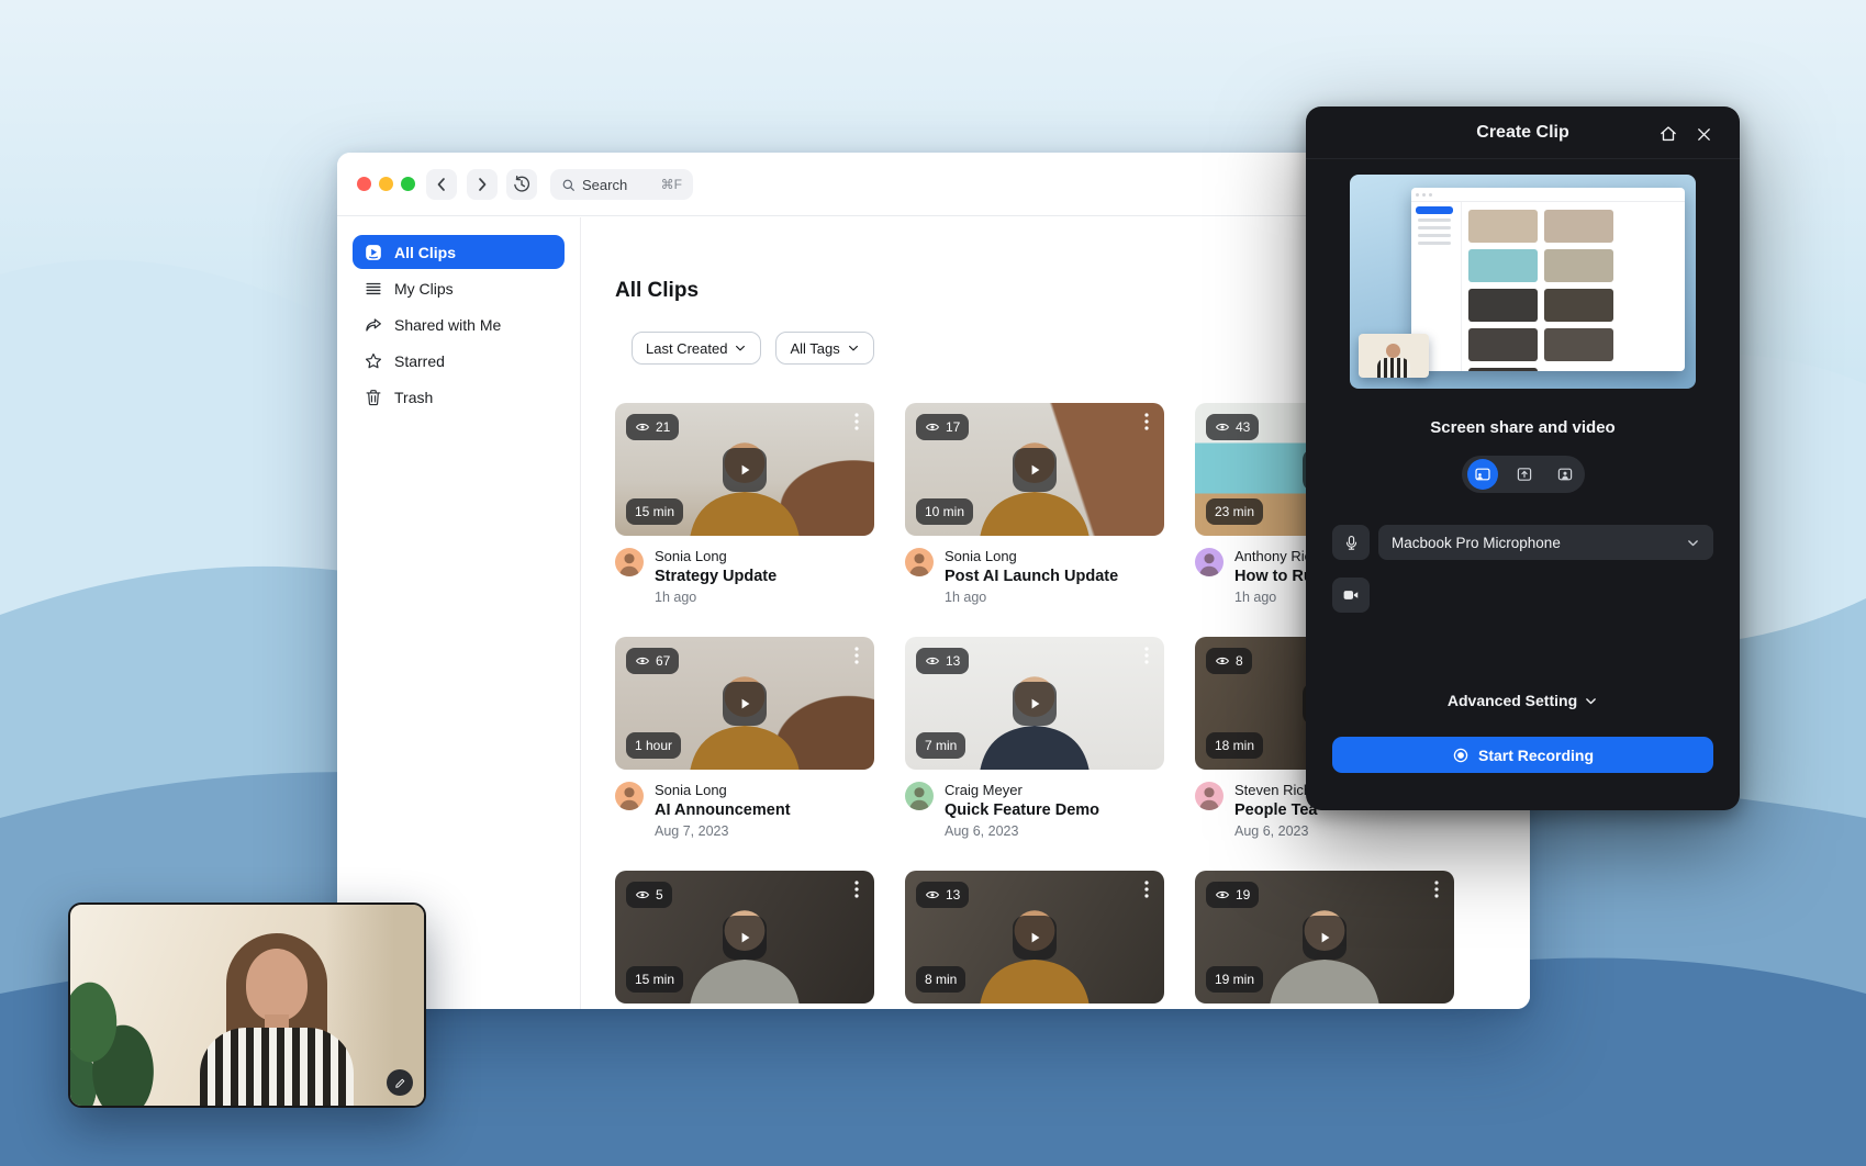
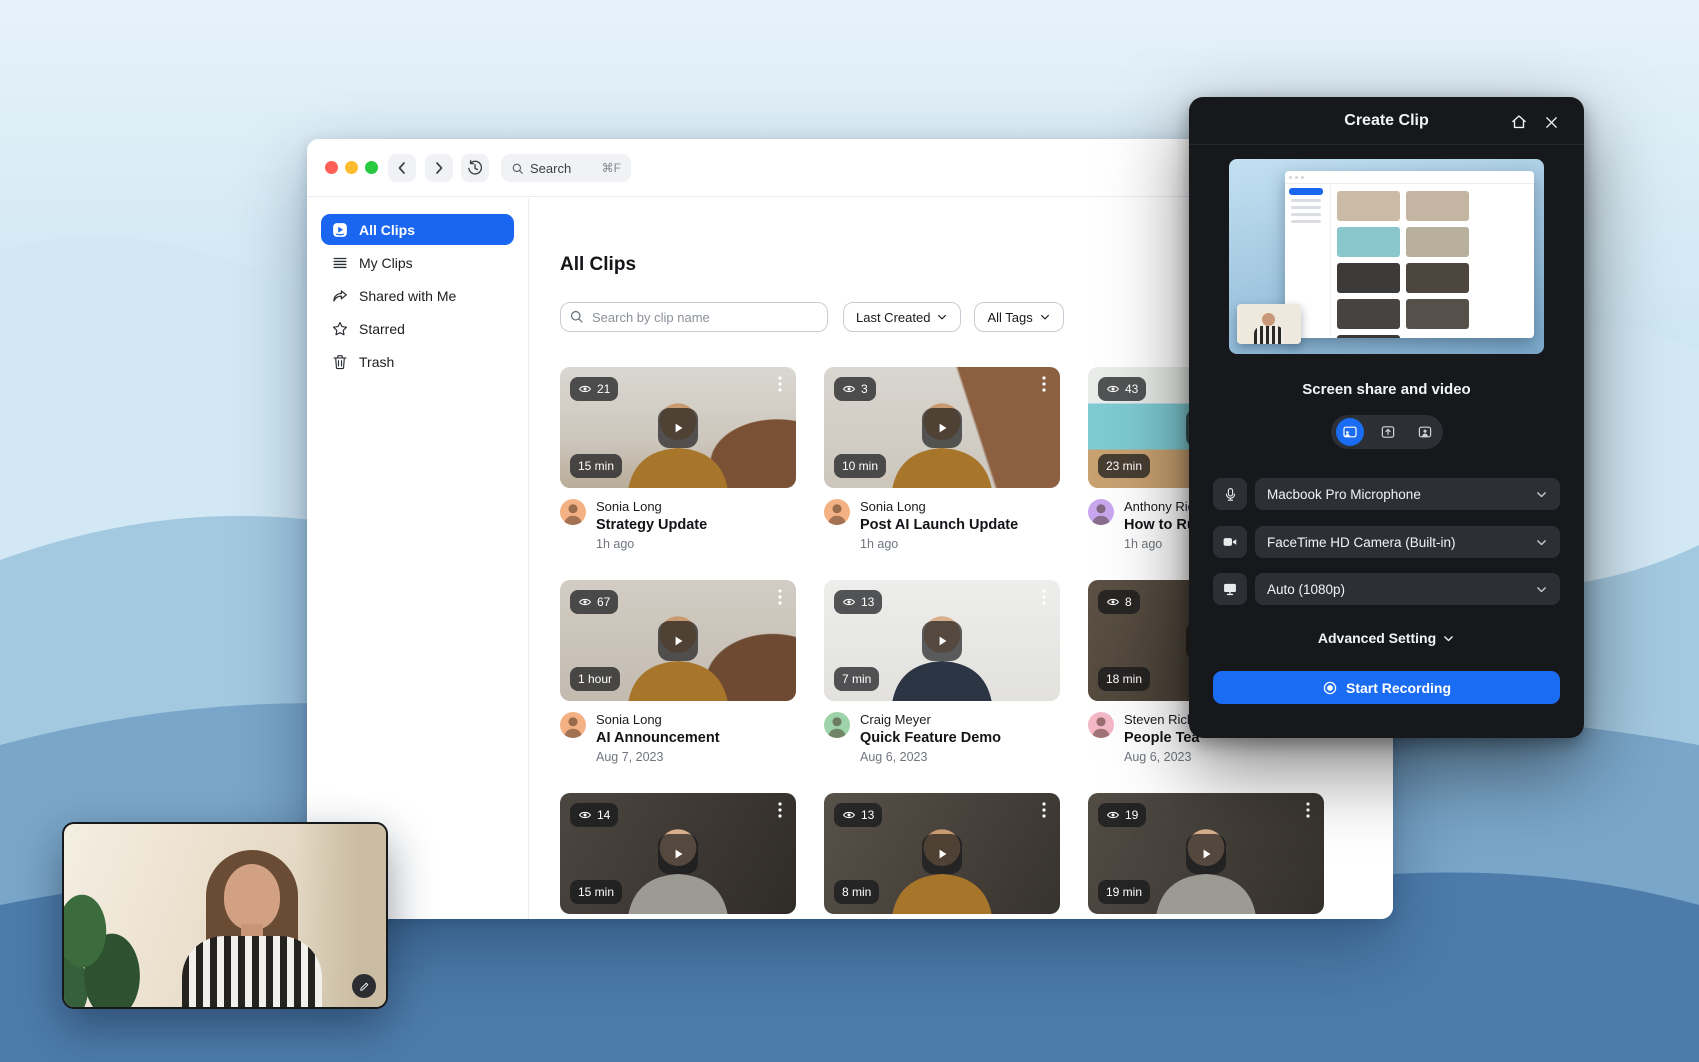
  Search
  ⌘F
  All Clips
  My Clips
  Shared with Me
  Starred
  Trash
  All Clips
+ Search by clip name
  Last Created
  All Tags
  21
  15 min
  Sonia Long
  Strategy Update
  1h ago
- 17
+ 3
  10 min
  Sonia Long
  Post AI Launch Update
  1h ago
  43
  23 min
  Anthony Ri
  How to R
  1h ago
  67
  1 hour
  Sonia Long
  AI Announcement
  Aug 7, 2023
  13
  7 min
  Craig Meyer
  Quick Feature Demo
  Aug 6, 2023
  8
  18 min
  Steven Ric
  People Tea
  Aug 6, 2023
- 5
+ 14
  15 min
  13
  8 min
  19
  19 min
  Create Clip
  Screen share and video
  Macbook Pro Microphone
+ FaceTime HD Camera (Built-in)
+ Auto (1080p)
  Advanced Setting
  Start Recording
